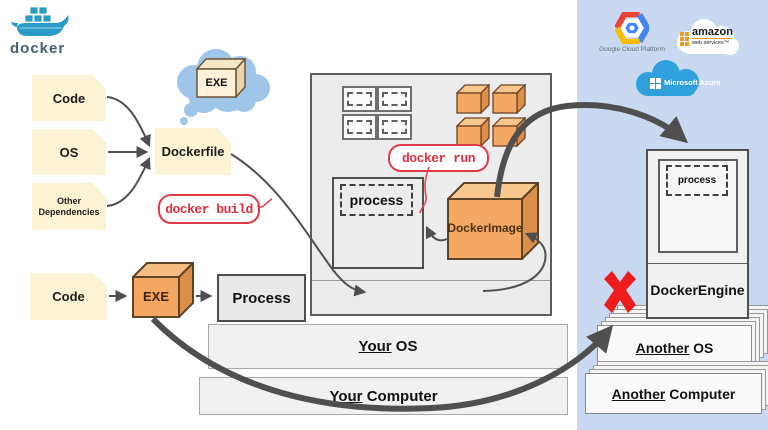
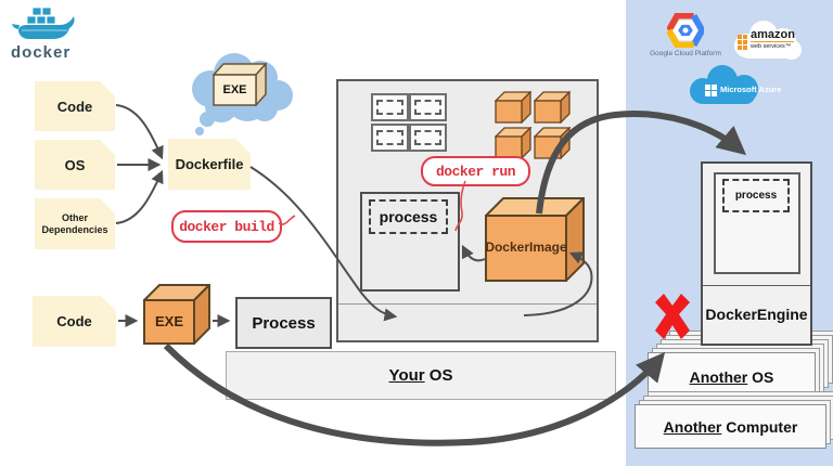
  docker
  Code
  OS
  Other
  Dependencies
  Dockerfile
  EXE
  docker build
  docker run
  process
  DockerImage
  Code
  EXE
  Process
  Your OS
- Your Computer
  amazon
  Microsoft Azure
  Another OS
  Another Computer
  process
  DockerEngine
